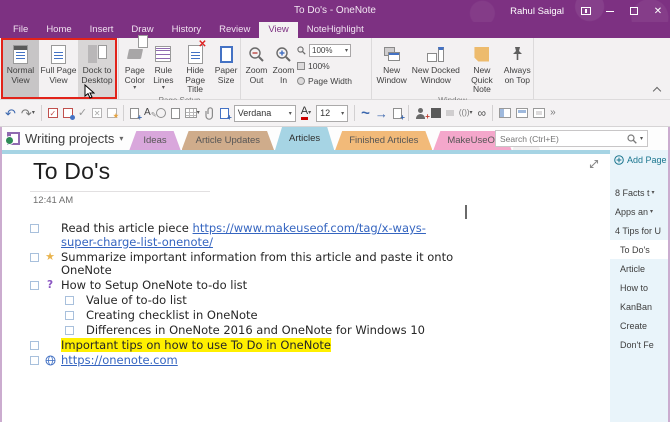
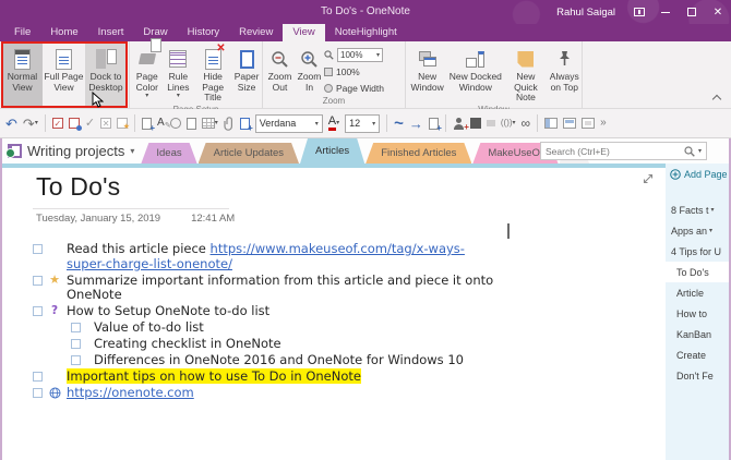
  To Do's - OneNote
  Rahul Saigal
  ✕
  File
  Home
  Insert
  Draw
  History
  Review
  View
  NoteHighlight
  Normal View
  Full Page View
  Dock to Desktop
  Page Color
  Rule Lines
  ✕
  Hide Page Title
  Paper Size
  Zoom Out
  Zoom In
  100%
  100%
  Page Width
+ Zoom
  New Window
  New Docked Window
  New Quick Note
  Always on Top
  ↶
  ↷
  ✓
  ✓
  ✕
  +
  A
  +
  Verdana
  A
  12
  ~
  →
  +
  +
  (())
  ∞
  »
  Writing projects
  ▾
  Ideas
  Article Updates
  Articles
  Finished Articles
  MakeUseO
  Search (Ctrl+E)
  To Do's
+ Tuesday, January 15, 2019
  12:41 AM
  Read this article piece https://www.makeuseof.com/tag/x-ways-super-charge-list-onenote/
  ★
- Summarize important information from this article and paste it onto OneNote
+ Summarize important information from this article and piece it onto OneNote
  ?
  How to Setup OneNote to-do list
  Value of to-do list
  Creating checklist in OneNote
  Differences in OneNote 2016 and OneNote for Windows 10
  Important tips on how to use To Do in OneNote
  https://onenote.com
  Add Page
  8 Facts t
  Apps an
  4 Tips for U
  To Do's
  Article
  How to
  KanBan
  Create
  Don't Fe
